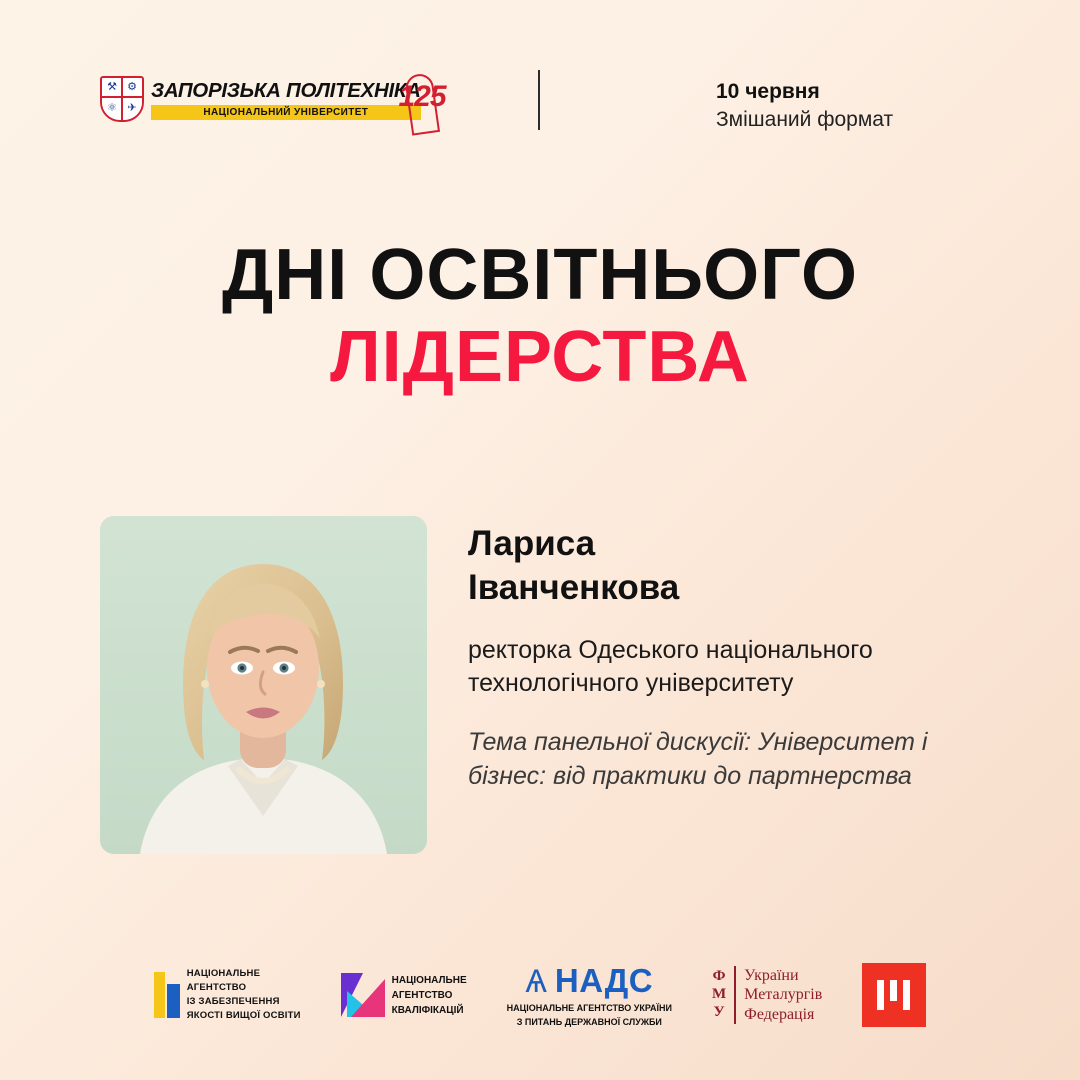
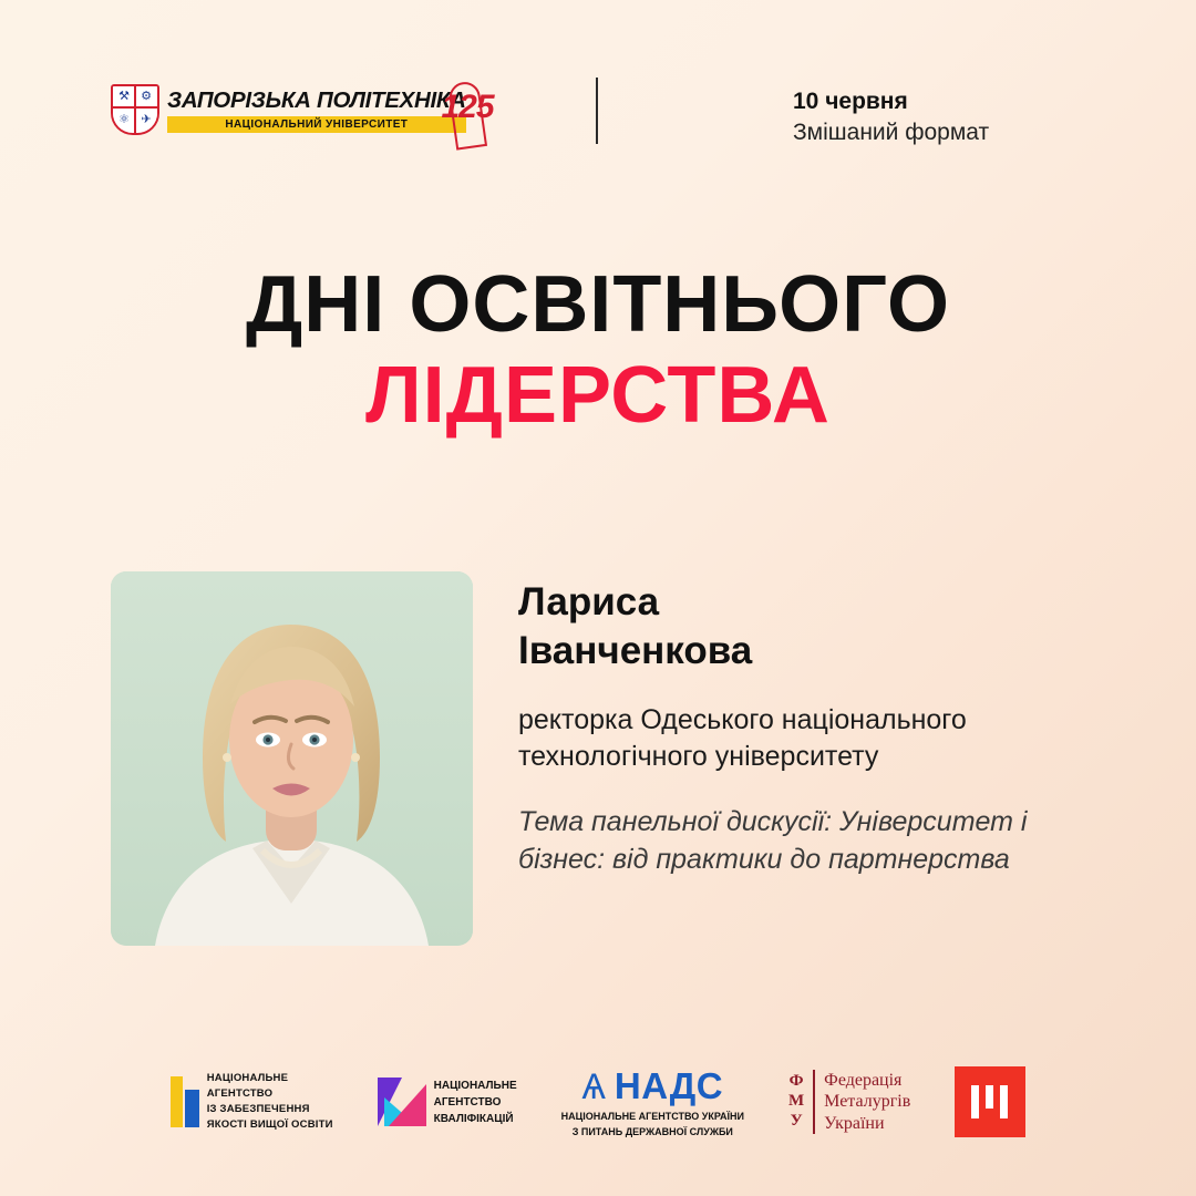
  ⚒
  ⚙
  ⚛
  ✈
  ЗАПОРІЗЬКА ПОЛІТЕХНІКА
  НАЦІОНАЛЬНИЙ УНІВЕРСИТЕТ
  125
  10 червня
  Змішаний формат
  ДНІ ОСВІТНЬОГО
  ЛІДЕРСТВА
  Лариса
  Іванченкова
  ректорка Одеського національного технологічного університету
  Тема панельної дискусії: Університет і бізнес: від практики до партнерства
  НАЦІОНАЛЬНЕ
  АГЕНТСТВО
  ІЗ ЗАБЕЗПЕЧЕННЯ
  ЯКОСТІ ВИЩОЇ ОСВІТИ
  НАЦІОНАЛЬНЕ
  АГЕНТСТВО
  КВАЛІФІКАЦІЙ
  Ѧ
  НАДС
  НАЦІОНАЛЬНЕ АГЕНТСТВО УКРАЇНИ
  З ПИТАНЬ ДЕРЖАВНОЇ СЛУЖБИ
  Ф
  М
  У
- України
+ Федерація
  Металургів
- Федерація
+ України
